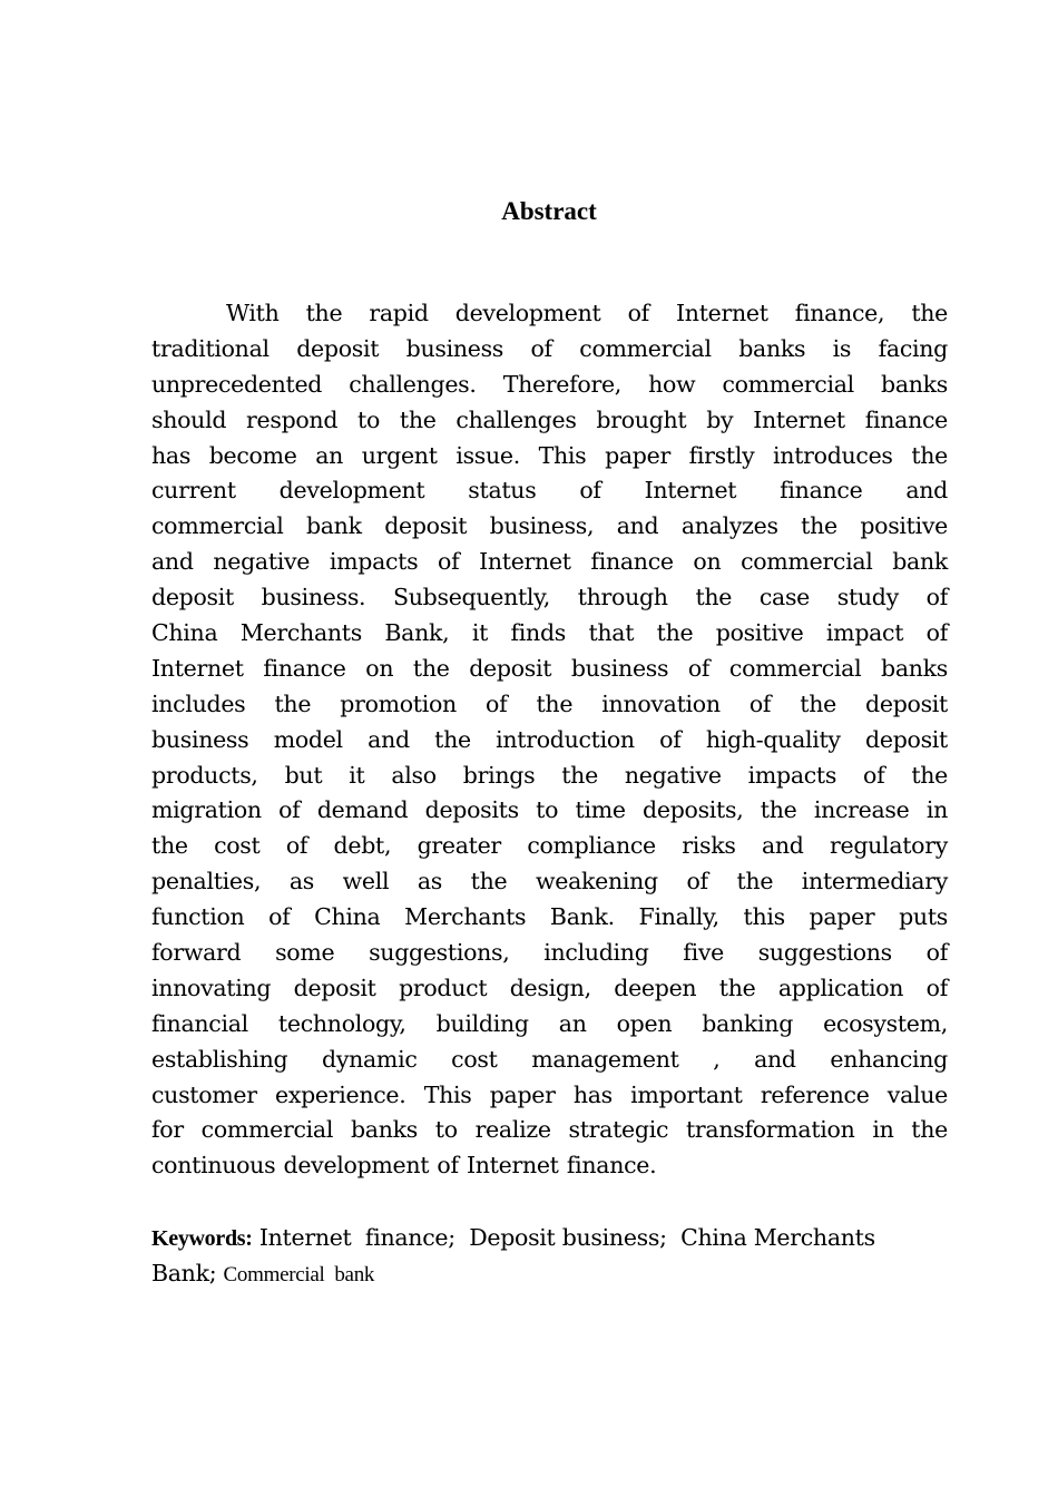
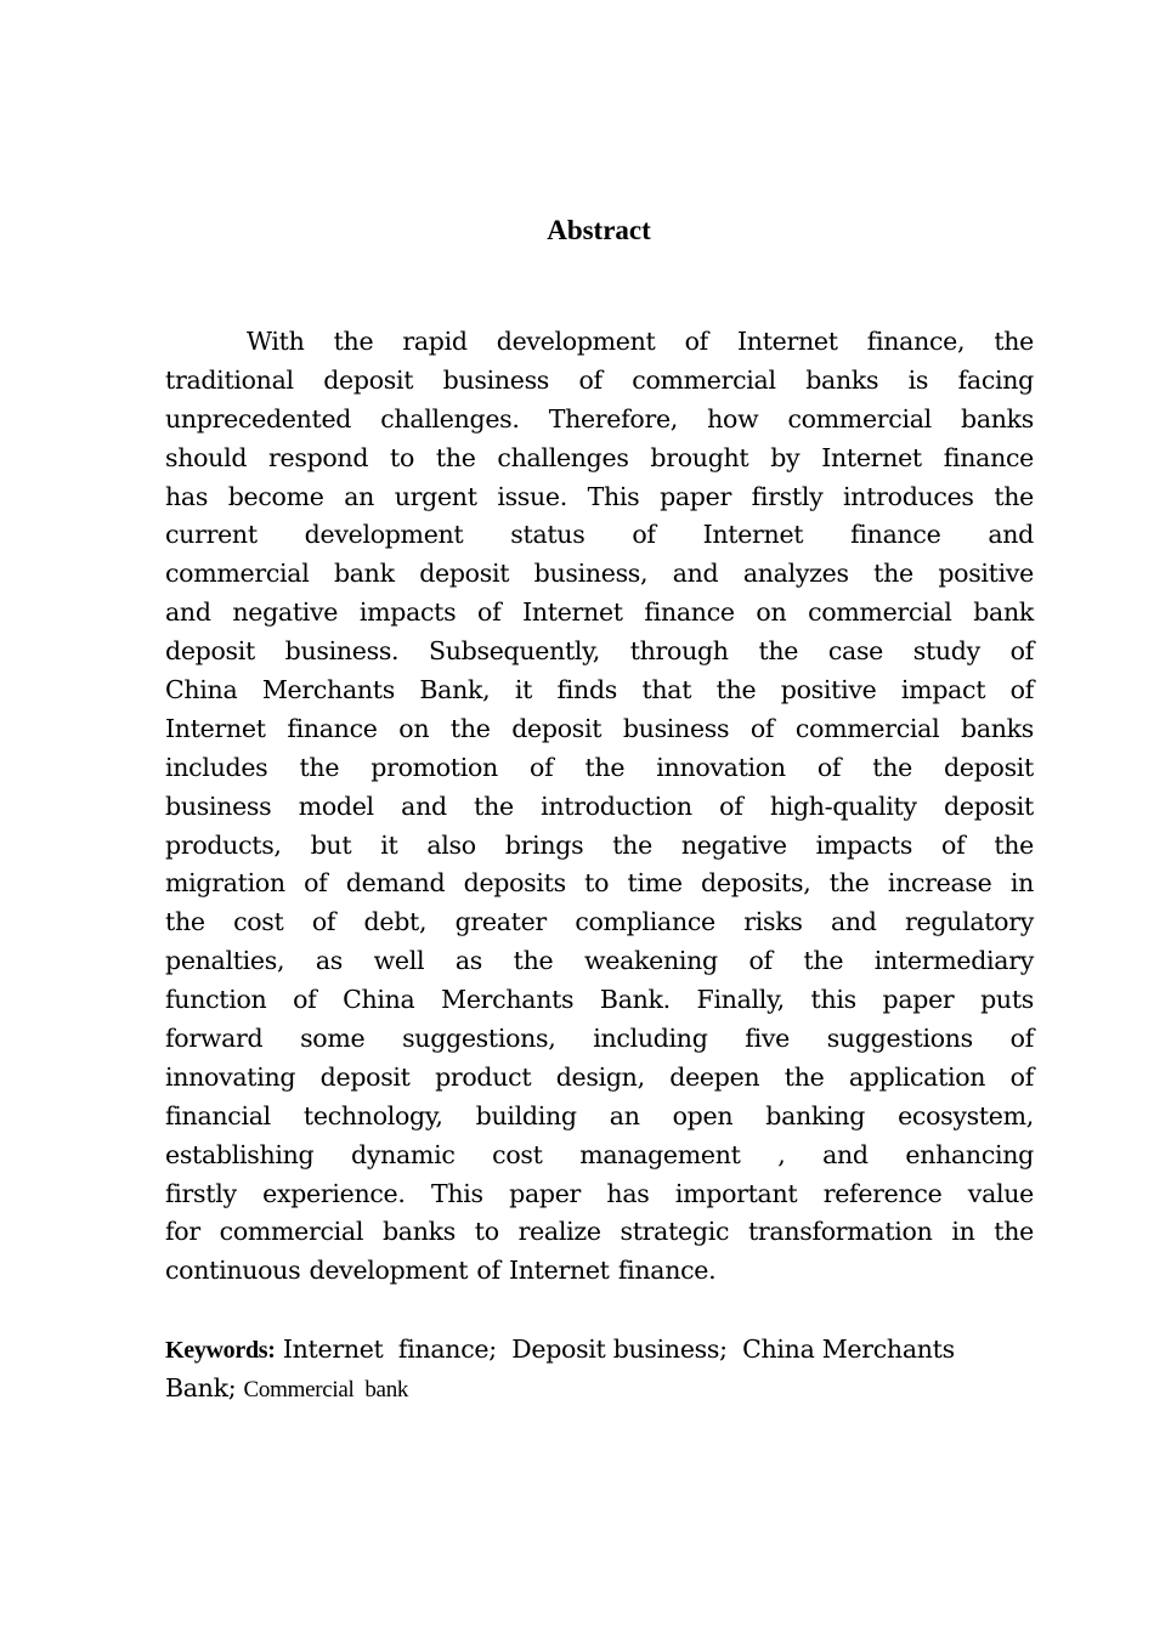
  Abstract
  With the rapid development of Internet finance, the
  traditional deposit business of commercial banks is facing
  unprecedented challenges. Therefore, how commercial banks
  should respond to the challenges brought by Internet finance
  has become an urgent issue. This paper firstly introduces the
  current development status of Internet finance and
  commercial bank deposit business, and analyzes the positive
  and negative impacts of Internet finance on commercial bank
  deposit business. Subsequently, through the case study of
  China Merchants Bank, it finds that the positive impact of
  Internet finance on the deposit business of commercial banks
  includes the promotion of the innovation of the deposit
  business model and the introduction of high-quality deposit
  products, but it also brings the negative impacts of the
  migration of demand deposits to time deposits, the increase in
  the cost of debt, greater compliance risks and regulatory
  penalties, as well as the weakening of the intermediary
  function of China Merchants Bank. Finally, this paper puts
  forward some suggestions, including five suggestions of
  innovating deposit product design, deepen the application of
  financial technology, building an open banking ecosystem,
  establishing dynamic cost management , and enhancing
- customer experience. This paper has important reference value
+ firstly experience. This paper has important reference value
  for commercial banks to realize strategic transformation in the
  continuous development of Internet finance.
  Keywords: Internet finance; Deposit business; China Merchants
  Bank; Commercial bank
